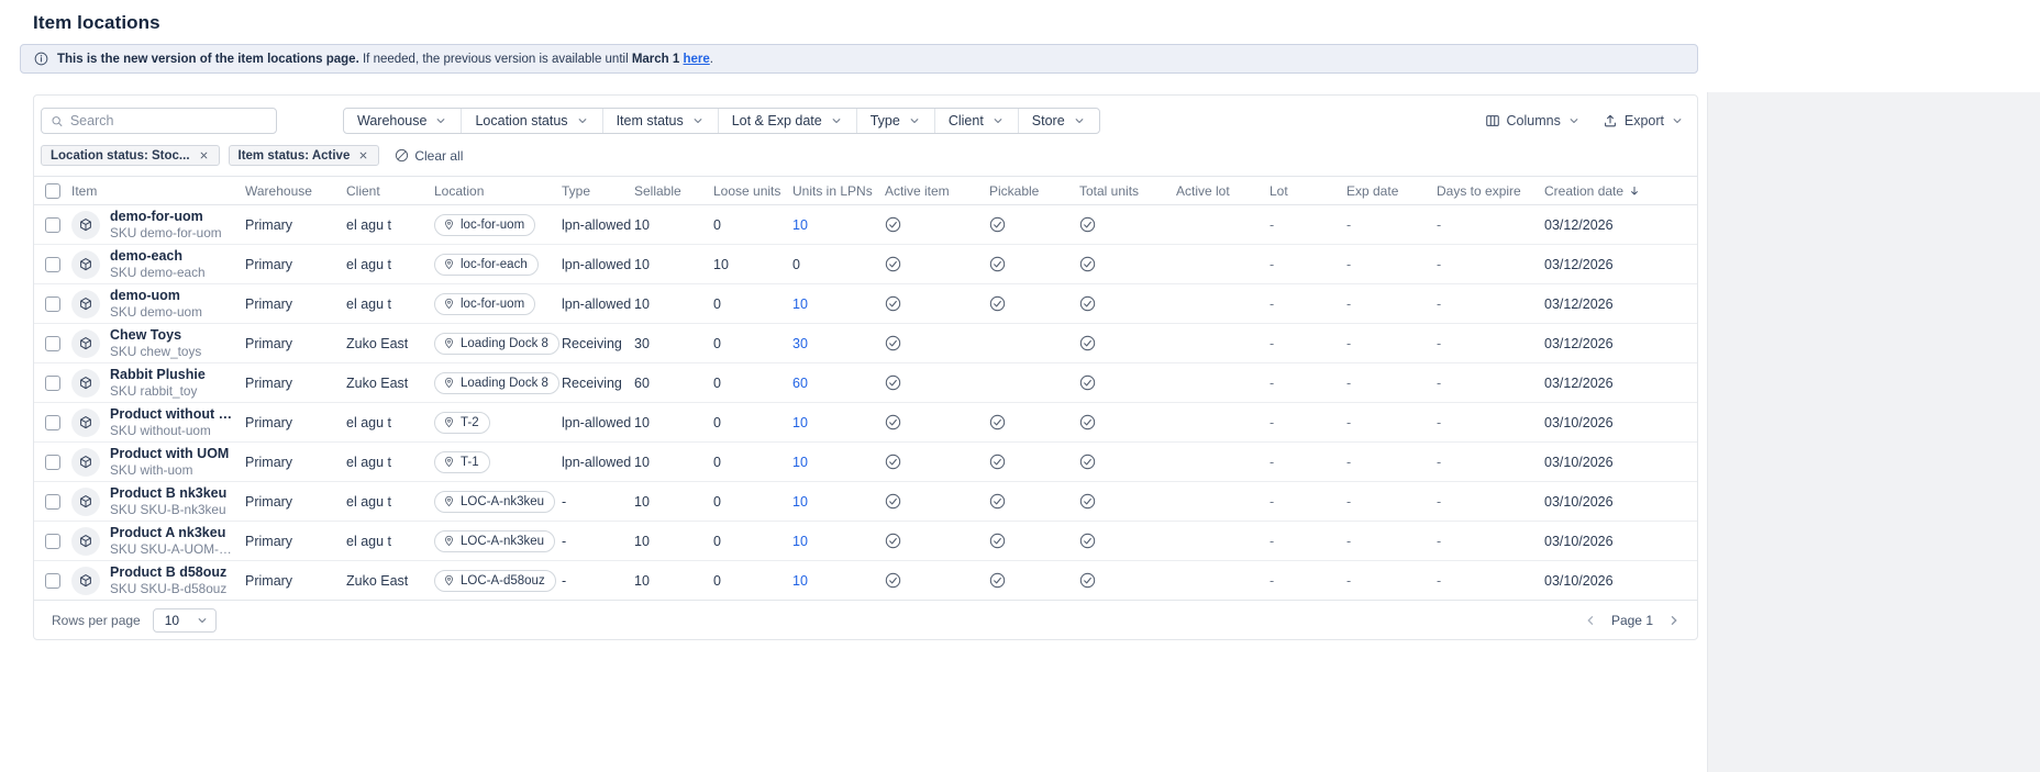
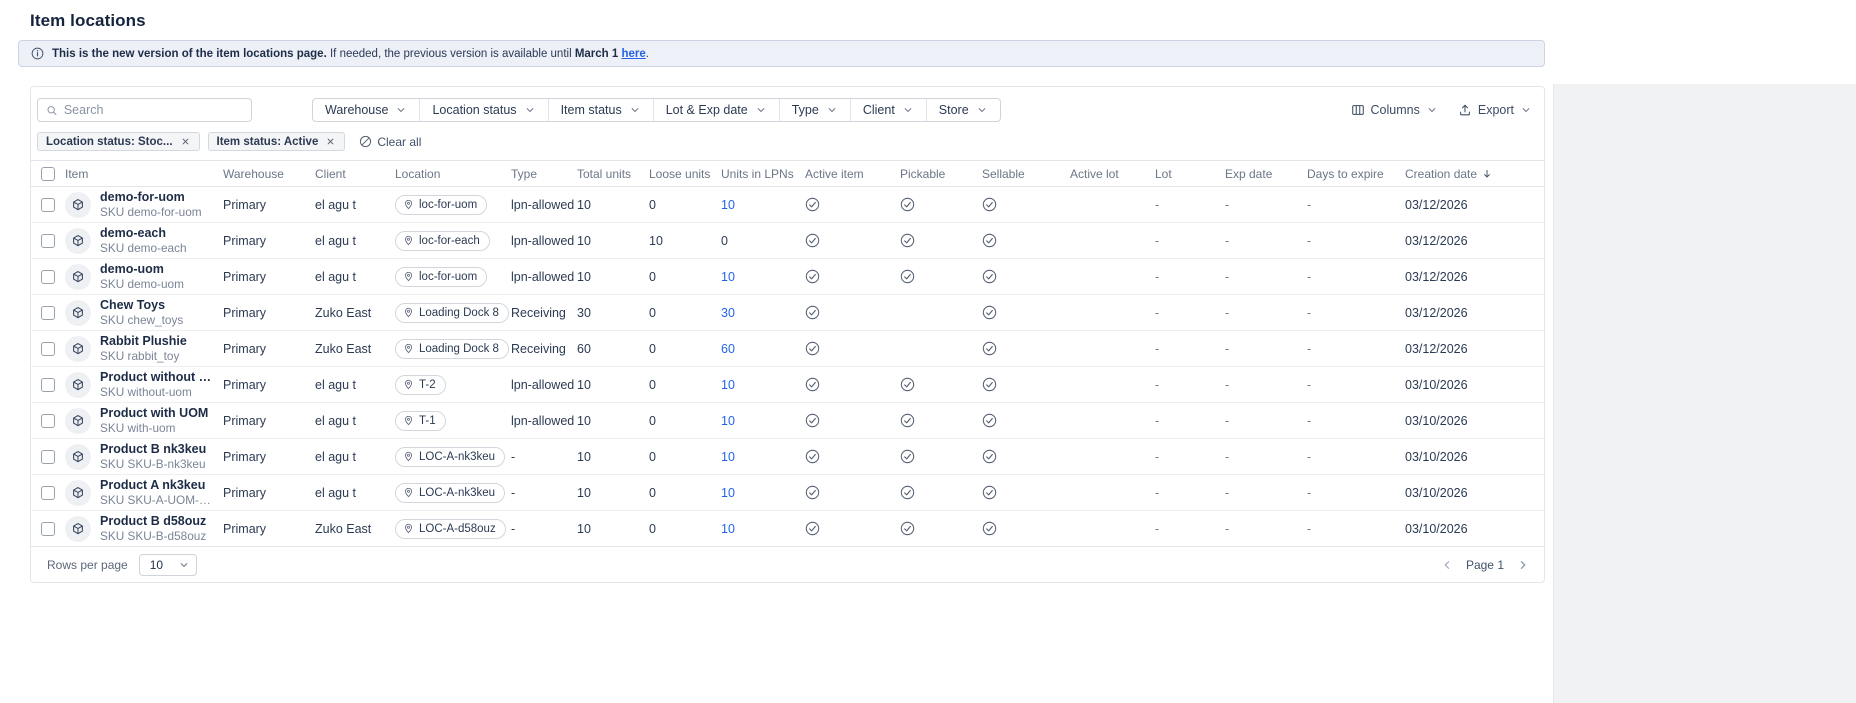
  Item locations
  This is the new version of the item locations page. If needed, the previous version is available until March 1 here.
  Search
  Warehouse
  Location status
  Item status
  Lot & Exp date
  Type
  Client
  Store
  Columns
  Export
  Location status: Stoc...
  Item status: Active
  Clear all
  Item
  Warehouse
  Client
  Location
  Type
- Sellable
+ Total units
  Loose units
  Units in LPNs
  Active item
  Pickable
- Total units
+ Sellable
  Active lot
  Lot
  Exp date
  Days to expire
  Creation date
  demo-for-uom
  SKU demo-for-uom
  Primary
  el agu t
  loc-for-uom
  lpn-allowed
  10
  0
  10
  -
  -
  -
  03/12/2026
  demo-each
  SKU demo-each
  Primary
  el agu t
  loc-for-each
  lpn-allowed
  10
  10
  0
  -
  -
  -
  03/12/2026
  demo-uom
  SKU demo-uom
  Primary
  el agu t
  loc-for-uom
  lpn-allowed
  10
  0
  10
  -
  -
  -
  03/12/2026
  Chew Toys
  SKU chew_toys
  Primary
  Zuko East
  Loading Dock 8
  Receiving
  30
  0
  30
  -
  -
  -
  03/12/2026
  Rabbit Plushie
  SKU rabbit_toy
  Primary
  Zuko East
  Loading Dock 8
  Receiving
  60
  0
  60
  -
  -
  -
  03/12/2026
  Product without UO
  SKU without-uom
  Primary
  el agu t
  T-2
  lpn-allowed
  10
  0
  10
  -
  -
  -
  03/10/2026
  Product with UOM
  SKU with-uom
  Primary
  el agu t
  T-1
  lpn-allowed
  10
  0
  10
  -
  -
  -
  03/10/2026
  Product B nk3keu
  SKU SKU-B-nk3keu
  Primary
  el agu t
  LOC-A-nk3keu
  -
  10
  0
  10
  -
  -
  -
  03/10/2026
  Product A nk3keu
  SKU SKU-A-UOM-nk3
  Primary
  el agu t
  LOC-A-nk3keu
  -
  10
  0
  10
  -
  -
  -
  03/10/2026
  Product B d58ouz
  SKU SKU-B-d58ouz
  Primary
  Zuko East
  LOC-A-d58ouz
  -
  10
  0
  10
  -
  -
  -
  03/10/2026
  Rows per page
  10
  Page 1
